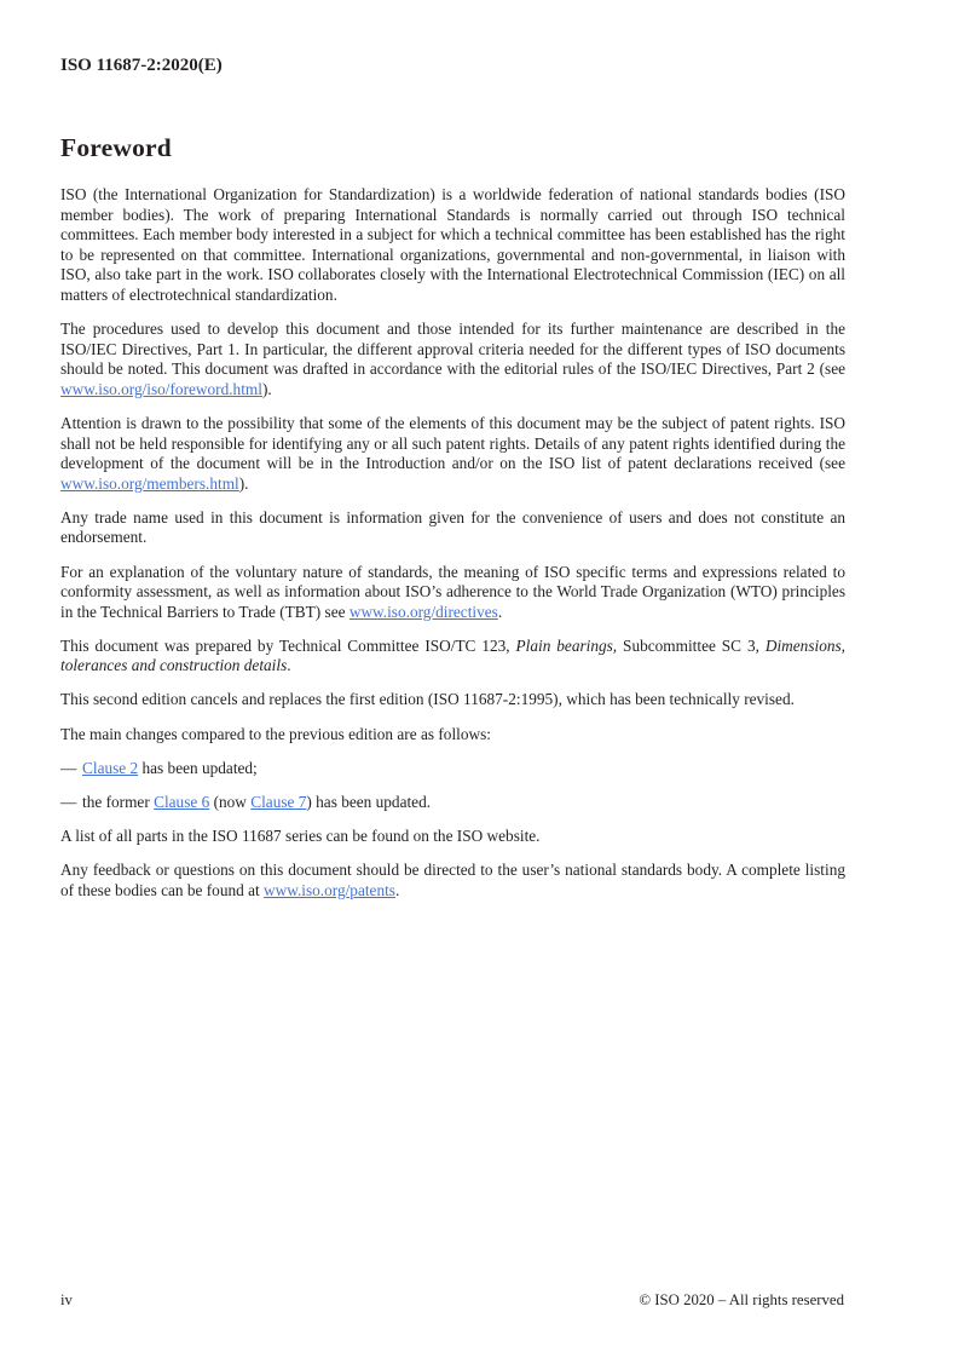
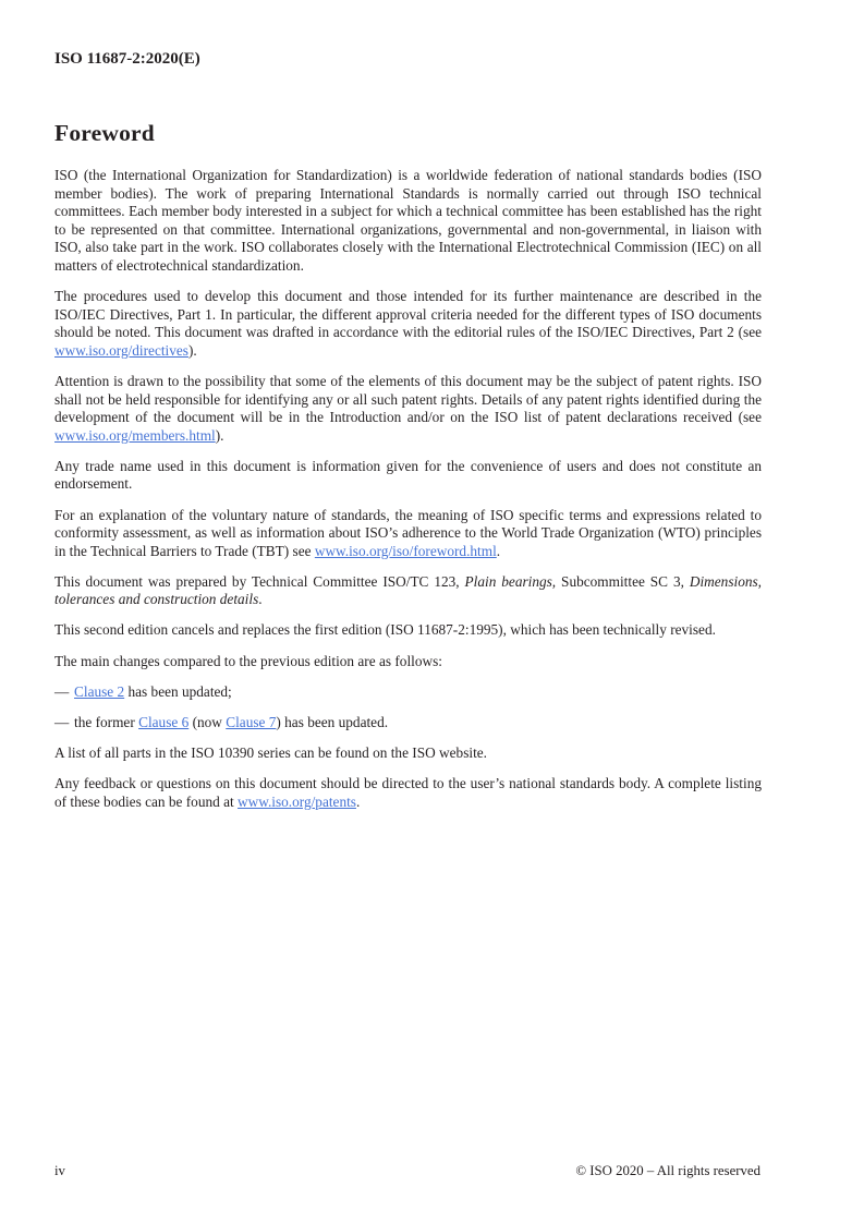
  ISO 11687-2:2020(E)
  Foreword
  ISO (the International Organization for Standardization) is a worldwide federation of national standards bodies (ISO member bodies). The work of preparing International Standards is normally carried out through ISO technical committees. Each member body interested in a subject for which a technical committee has been established has the right to be represented on that committee. International organizations, governmental and non-governmental, in liaison with ISO, also take part in the work. ISO collaborates closely with the International Electrotechnical Commission (IEC) on all matters of electrotechnical standardization.
- The procedures used to develop this document and those intended for its further maintenance are described in the ISO/IEC Directives, Part 1. In particular, the different approval criteria needed for the different types of ISO documents should be noted. This document was drafted in accordance with the editorial rules of the ISO/IEC Directives, Part 2 (see www.iso.org/iso/foreword.html).
+ The procedures used to develop this document and those intended for its further maintenance are described in the ISO/IEC Directives, Part 1. In particular, the different approval criteria needed for the different types of ISO documents should be noted. This document was drafted in accordance with the editorial rules of the ISO/IEC Directives, Part 2 (see www.iso.org/directives).
  Attention is drawn to the possibility that some of the elements of this document may be the subject of patent rights. ISO shall not be held responsible for identifying any or all such patent rights. Details of any patent rights identified during the development of the document will be in the Introduction and/or on the ISO list of patent declarations received (see www.iso.org/members.html).
  Any trade name used in this document is information given for the convenience of users and does not constitute an endorsement.
- For an explanation of the voluntary nature of standards, the meaning of ISO specific terms and expressions related to conformity assessment, as well as information about ISO’s adherence to the World Trade Organization (WTO) principles in the Technical Barriers to Trade (TBT) see www.iso.org/directives.
+ For an explanation of the voluntary nature of standards, the meaning of ISO specific terms and expressions related to conformity assessment, as well as information about ISO’s adherence to the World Trade Organization (WTO) principles in the Technical Barriers to Trade (TBT) see www.iso.org/iso/foreword.html.
  This document was prepared by Technical Committee ISO/TC 123, Plain bearings, Subcommittee SC 3, Dimensions, tolerances and construction details.
  This second edition cancels and replaces the first edition (ISO 11687-2:1995), which has been technically revised.
  The main changes compared to the previous edition are as follows:
  —
  Clause 2 has been updated;
  —
  the former Clause 6 (now Clause 7) has been updated.
- A list of all parts in the ISO 11687 series can be found on the ISO website.
+ A list of all parts in the ISO 10390 series can be found on the ISO website.
  Any feedback or questions on this document should be directed to the user’s national standards body. A complete listing of these bodies can be found at www.iso.org/patents.
  iv
  © ISO 2020 – All rights reserved
